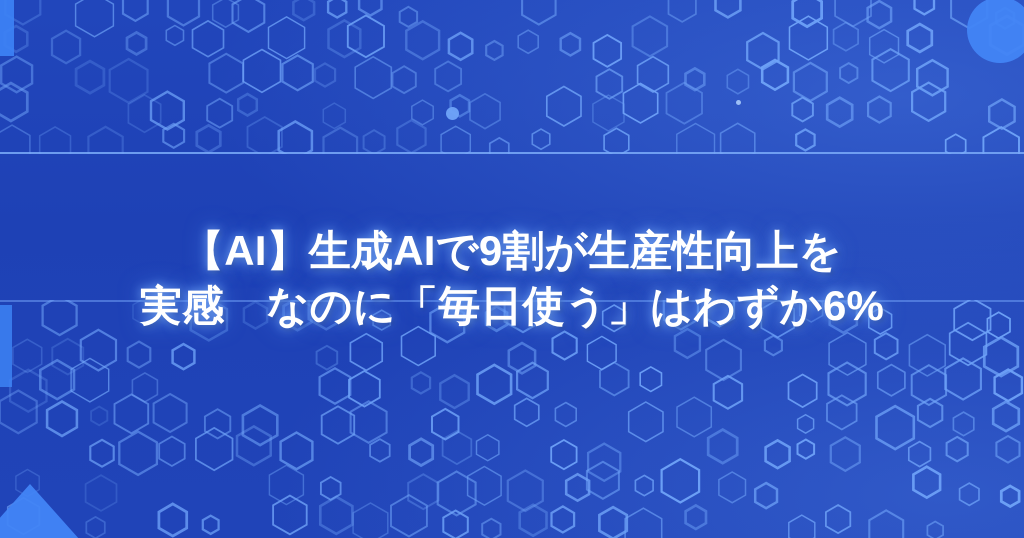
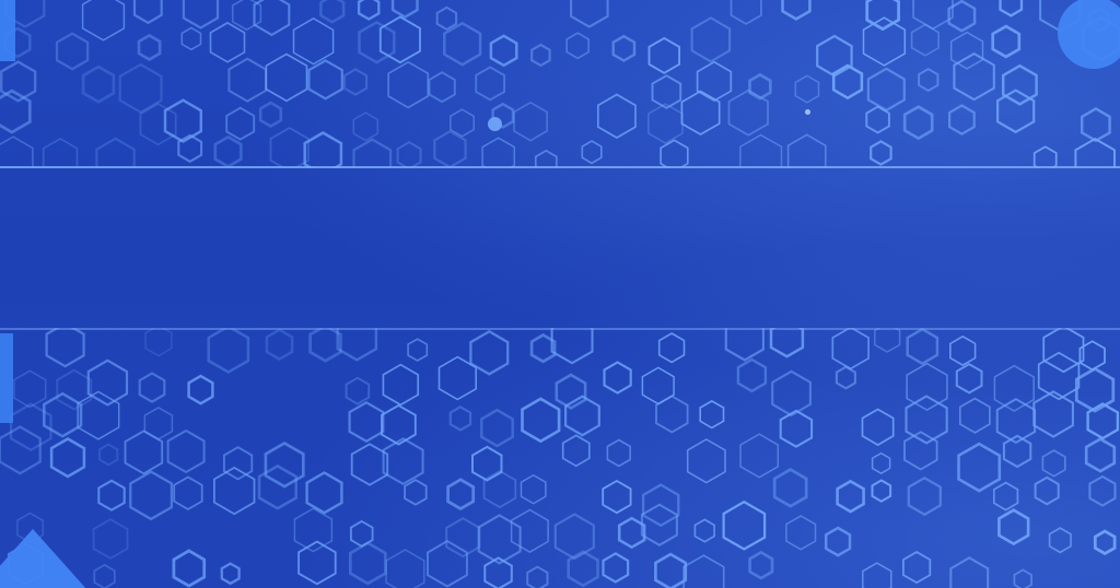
- 【AI】生成AIで9割が生産性向上を
- 実感 なのに「毎日使う」はわずか6%
